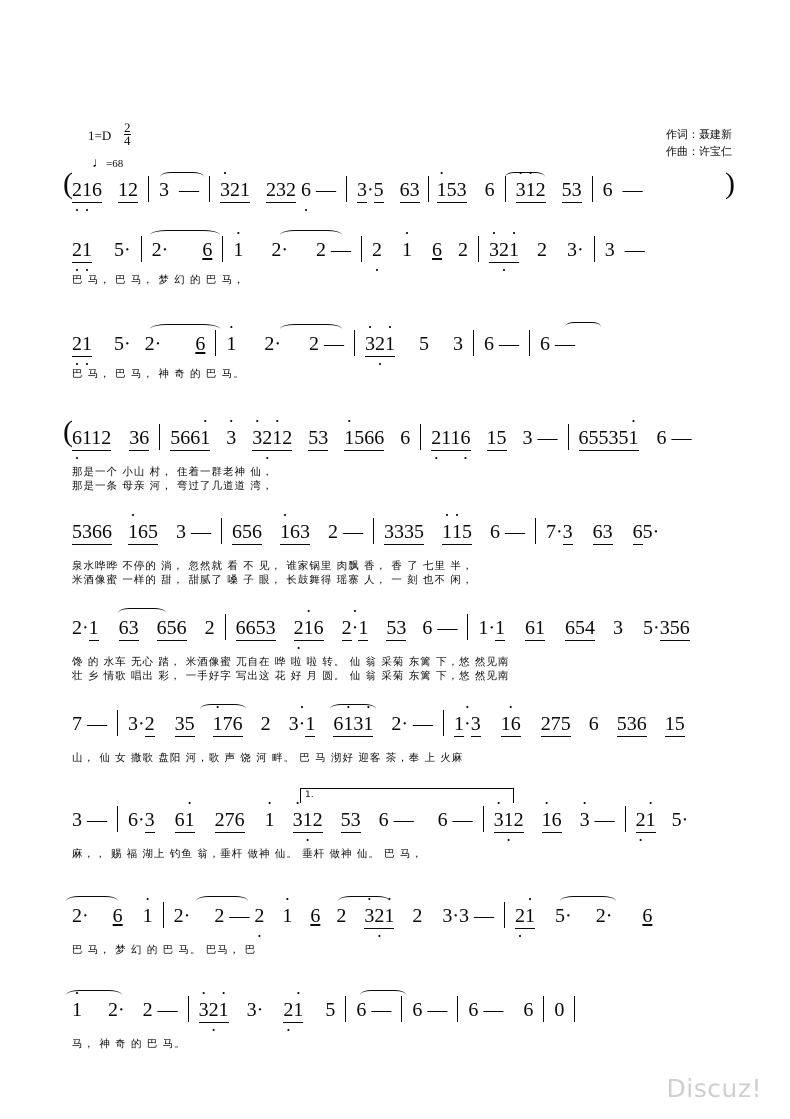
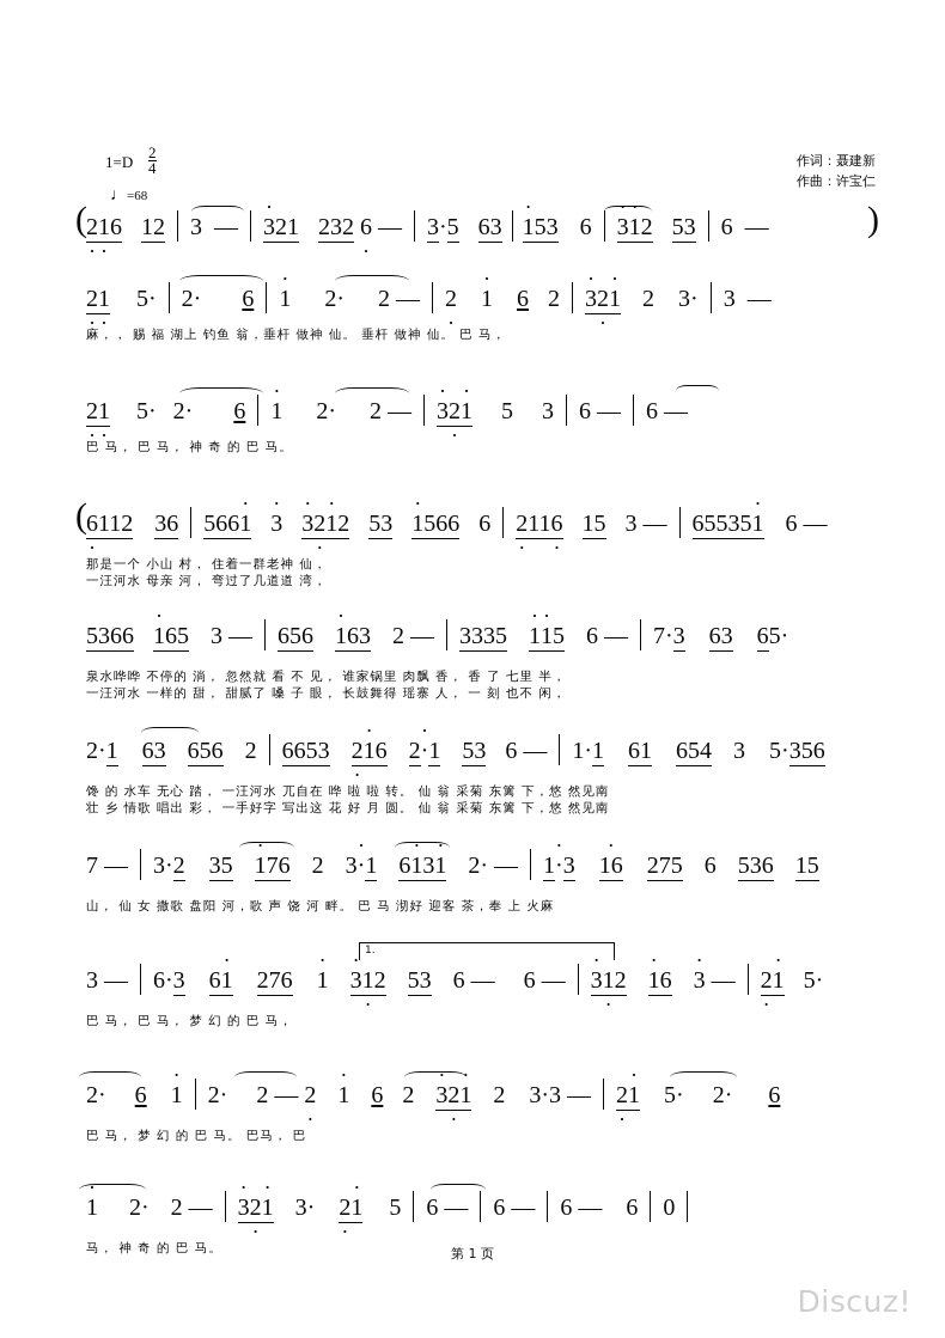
  作词：聂建新
  作曲：许宝仁
  1=D
  2
  4
  ♩=68
  (
  216 12 3 — 321 232 6 — 3·5 63 153 6 312 53 6 —
  )
  21 5· 2· 6 1 2· 2 — 2 1 6 2 321 2 3· 3 —
- 巴 马， 巴 马， 梦 幻 的 巴 马，
+ 麻，， 赐 福 湖上 钓鱼 翁，垂杆 做神 仙。 垂杆 做神 仙。 巴 马，
  21 5· 2· 6 1 2· 2 — 321 5 3 6 — 6 —
  巴 马， 巴 马， 神 奇 的 巴 马。
  (
  6112 36 5661 3 3212 53 1566 6 2116 15 3 — 655351 6 —
  那是一个 小山 村， 住着一群老神 仙，
- 那是一条 母亲 河， 弯过了几道道 湾，
+ 一汪河水 母亲 河， 弯过了几道道 湾，
  5366 165 3 — 656 163 2 — 3335 115 6 — 7·3 63 65·
  泉水哗哗 不停的 淌， 忽然就 看 不 见， 谁家锅里 肉飘 香， 香 了 七里 半，
- 米酒像蜜 一样的 甜， 甜腻了 嗓 子 眼， 长鼓舞得 瑶寨 人， 一 刻 也不 闲，
+ 一汪河水 一样的 甜， 甜腻了 嗓 子 眼， 长鼓舞得 瑶寨 人， 一 刻 也不 闲，
  2·1 63 656 2 6653 216 2·1 53 6 — 1·1 61 654 3 5·356
- 馋 的 水车 无心 踏， 米酒像蜜 兀自在 哗 啦 啦 转。 仙 翁 采菊 东篱 下，悠 然见南
+ 馋 的 水车 无心 踏， 一汪河水 兀自在 哗 啦 啦 转。 仙 翁 采菊 东篱 下，悠 然见南
  壮 乡 情歌 唱出 彩， 一手好字 写出这 花 好 月 圆。 仙 翁 采菊 东篱 下，悠 然见南
  7 — 3·2 35 176 2 3·1 6131 2· — 1·3 16 275 6 536 15
  山， 仙 女 撒歌 盘阳 河，歌 声 饶 河 畔。 巴 马 沏好 迎客 茶，奉 上 火麻
  1.
  3 — 6·3 61 276 1 312 53 6 — 6 — 312 16 3 — 21 5·
- 麻，， 赐 福 湖上 钓鱼 翁，垂杆 做神 仙。 垂杆 做神 仙。 巴 马，
+ 巴 马， 巴 马， 梦 幻 的 巴 马，
  2· 6 1 2· 2 — 2 1 6 2 321 2 3·3 — 21 5· 2· 6
  巴 马， 梦 幻 的 巴 马。 巴马， 巴
  1 2· 2 — 321 3· 21 5 6 — 6 — 6 — 6 0
  马， 神 奇 的 巴 马。
+ 第 1 页
  Discuz!
